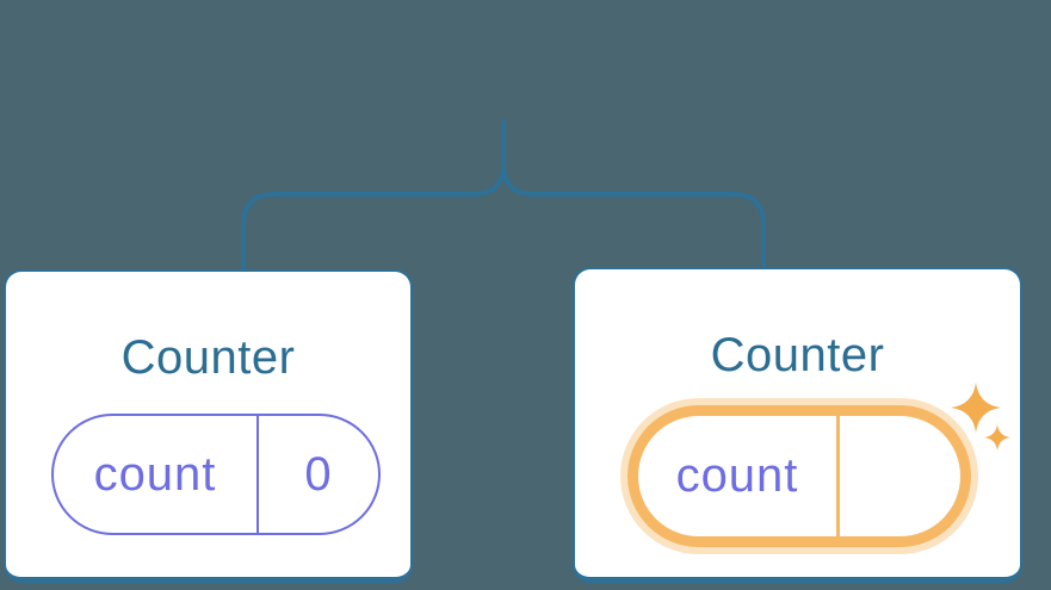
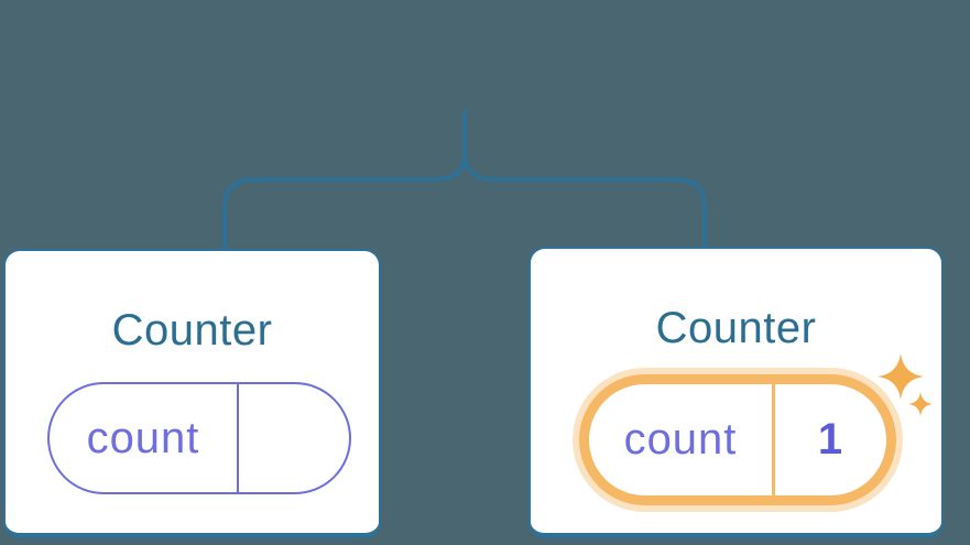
  Counter
  count
- 0
  Counter
  count
+ 1
